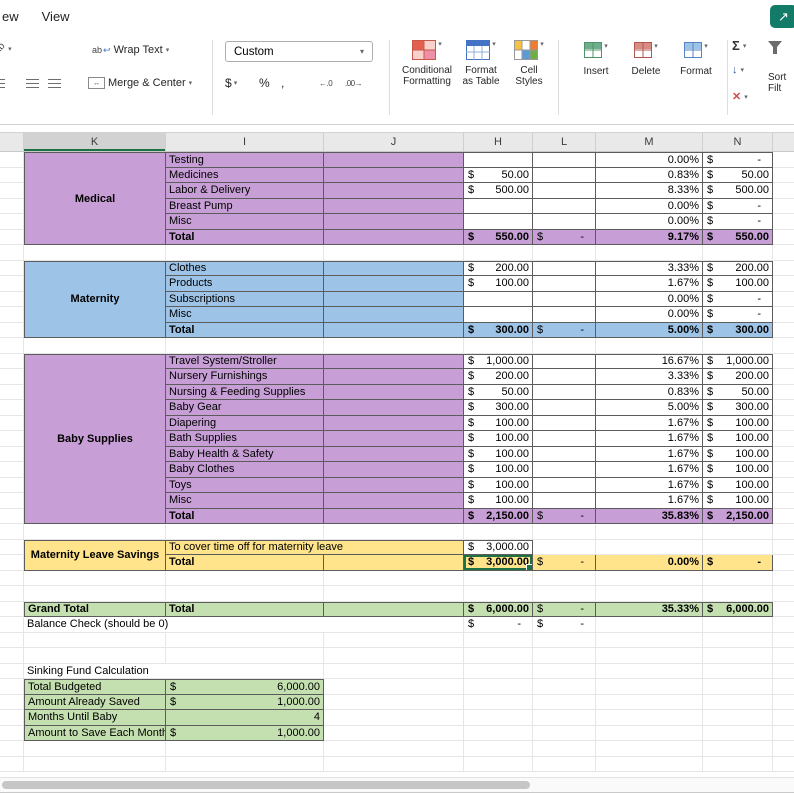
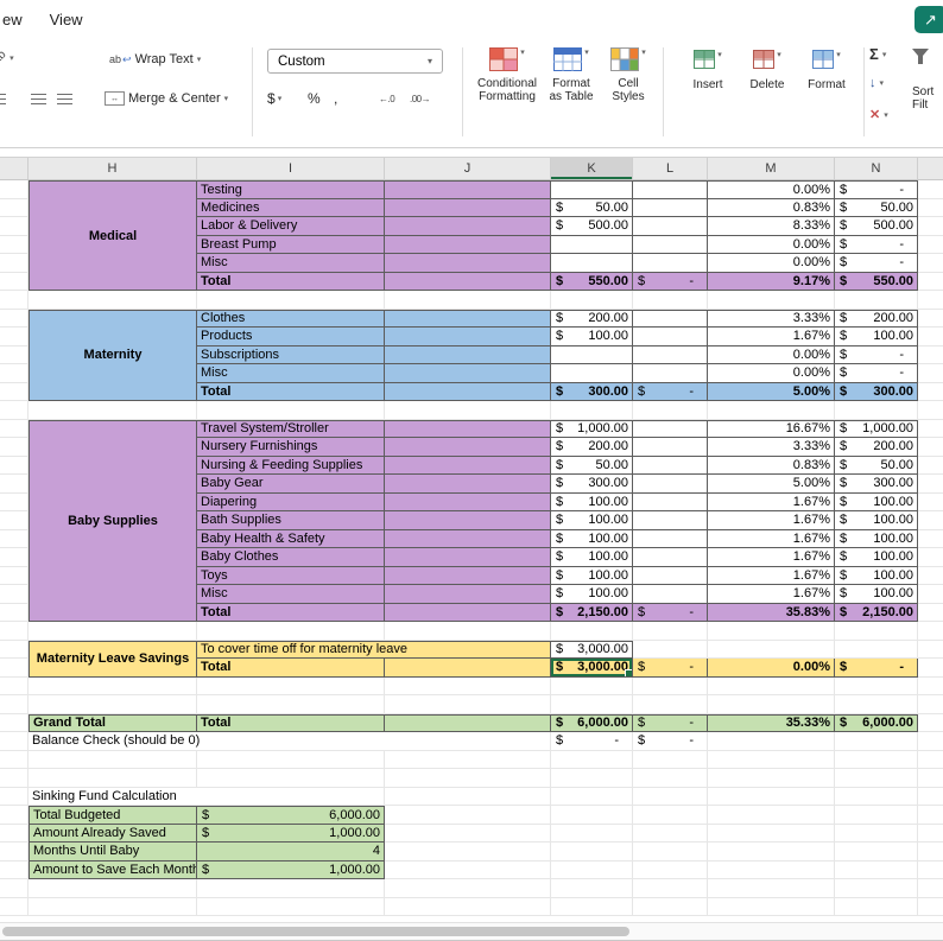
  ew
  View
  ↗
  ab
  ↩
  Wrap Text
  Merge & Center
  Custom
  ▾
  $
  %
  ,
  ←.0
  .00→
  Conditional
  Formatting
  Format
  as Table
  Cell
  Styles
  Insert
  Delete
  Format
  Σ
  ↓
  ✕
  Sort
  Filt
- K
+ H
  I
  J
- H
+ K
  L
  M
  N
  Medical
  Testing
  0.00%
  $
  -
  Medicines
  $
  50.00
  0.83%
  $
  50.00
  Labor & Delivery
  $
  500.00
  8.33%
  $
  500.00
  Breast Pump
  0.00%
  $
  -
  Misc
  0.00%
  $
  -
  Total
  $
  550.00
  $
  -
  9.17%
  $
  550.00
  Maternity
  Clothes
  $
  200.00
  3.33%
  $
  200.00
  Products
  $
  100.00
  1.67%
  $
  100.00
  Subscriptions
  0.00%
  $
  -
  Misc
  0.00%
  $
  -
  Total
  $
  300.00
  $
  -
  5.00%
  $
  300.00
  Baby Supplies
  Travel System/Stroller
  $
  1,000.00
  16.67%
  $
  1,000.00
  Nursery Furnishings
  $
  200.00
  3.33%
  $
  200.00
  Nursing & Feeding Supplies
  $
  50.00
  0.83%
  $
  50.00
  Baby Gear
  $
  300.00
  5.00%
  $
  300.00
  Diapering
  $
  100.00
  1.67%
  $
  100.00
  Bath Supplies
  $
  100.00
  1.67%
  $
  100.00
  Baby Health & Safety
  $
  100.00
  1.67%
  $
  100.00
  Baby Clothes
  $
  100.00
  1.67%
  $
  100.00
  Toys
  $
  100.00
  1.67%
  $
  100.00
  Misc
  $
  100.00
  1.67%
  $
  100.00
  Total
  $
  2,150.00
  $
  -
  35.83%
  $
  2,150.00
  Maternity Leave Savings
  To cover time off for maternity leave
  $
  3,000.00
  Total
  $
  3,000.00
  $
  -
  0.00%
  $
  -
  Grand Total
  Total
  $
  6,000.00
  $
  -
  35.33%
  $
  6,000.00
  Balance Check (should be 0)
  $
  -
  $
  -
  Sinking Fund Calculation
  Total Budgeted
  $
  6,000.00
  Amount Already Saved
  $
  1,000.00
  Months Until Baby
  4
  Amount to Save Each Month
  $
  1,000.00
